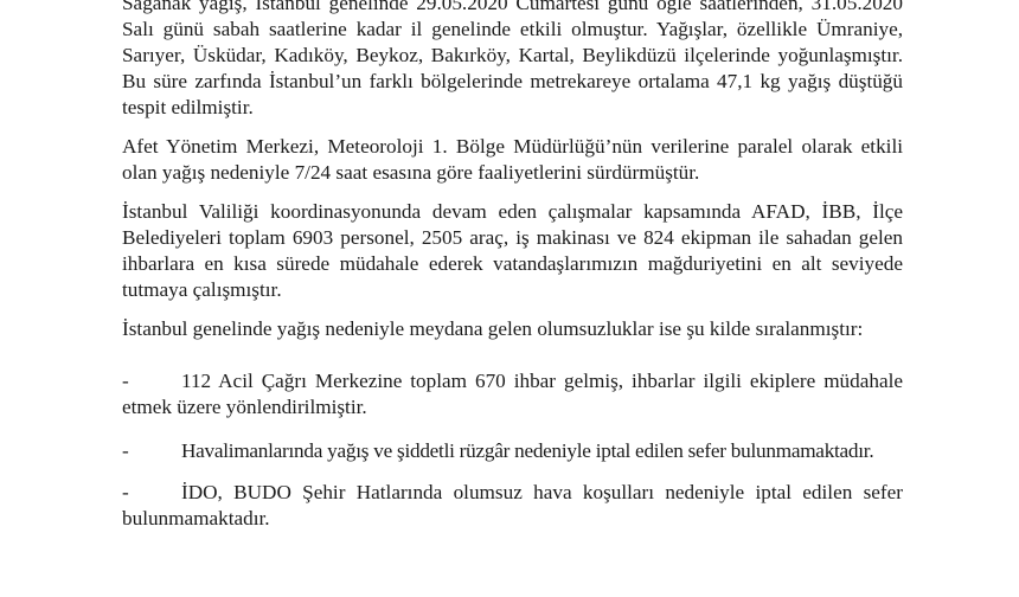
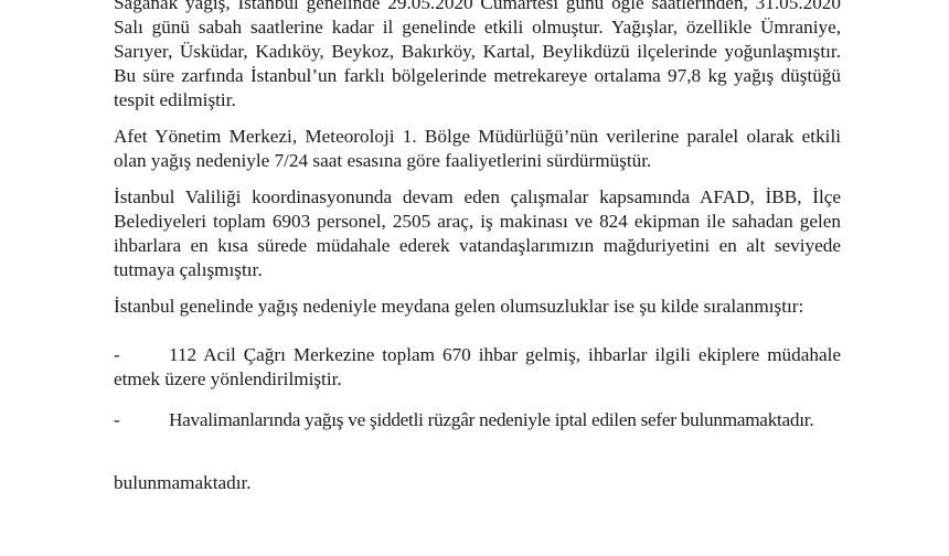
  Sağanak yağış, İstanbul genelinde 29.05.2020 Cumartesi günü öğle saatlerinden, 31.05.2020
  Salı günü sabah saatlerine kadar il genelinde etkili olmuştur. Yağışlar, özellikle Ümraniye,
  Sarıyer, Üsküdar, Kadıköy, Beykoz, Bakırköy, Kartal, Beylikdüzü ilçelerinde yoğunlaşmıştır.
- Bu süre zarfında İstanbul’un farklı bölgelerinde metrekareye ortalama 47,1 kg yağış düştüğü
+ Bu süre zarfında İstanbul’un farklı bölgelerinde metrekareye ortalama 97,8 kg yağış düştüğü
  tespit edilmiştir.
  Afet Yönetim Merkezi, Meteoroloji 1. Bölge Müdürlüğü’nün verilerine paralel olarak etkili
  olan yağış nedeniyle 7/24 saat esasına göre faaliyetlerini sürdürmüştür.
  İstanbul Valiliği koordinasyonunda devam eden çalışmalar kapsamında AFAD, İBB, İlçe
  Belediyeleri toplam 6903 personel, 2505 araç, iş makinası ve 824 ekipman ile sahadan gelen
  ihbarlara en kısa sürede müdahale ederek vatandaşlarımızın mağduriyetini en alt seviyede
  tutmaya çalışmıştır.
  İstanbul genelinde yağış nedeniyle meydana gelen olumsuzluklar ise şu kilde sıralanmıştır:
  - 112 Acil Çağrı Merkezine toplam 670 ihbar gelmiş, ihbarlar ilgili ekiplere müdahale
  etmek üzere yönlendirilmiştir.
  - Havalimanlarında yağış ve şiddetli rüzgâr nedeniyle iptal edilen sefer bulunmamaktadır.
- - İDO, BUDO Şehir Hatlarında olumsuz hava koşulları nedeniyle iptal edilen sefer
  bulunmamaktadır.
